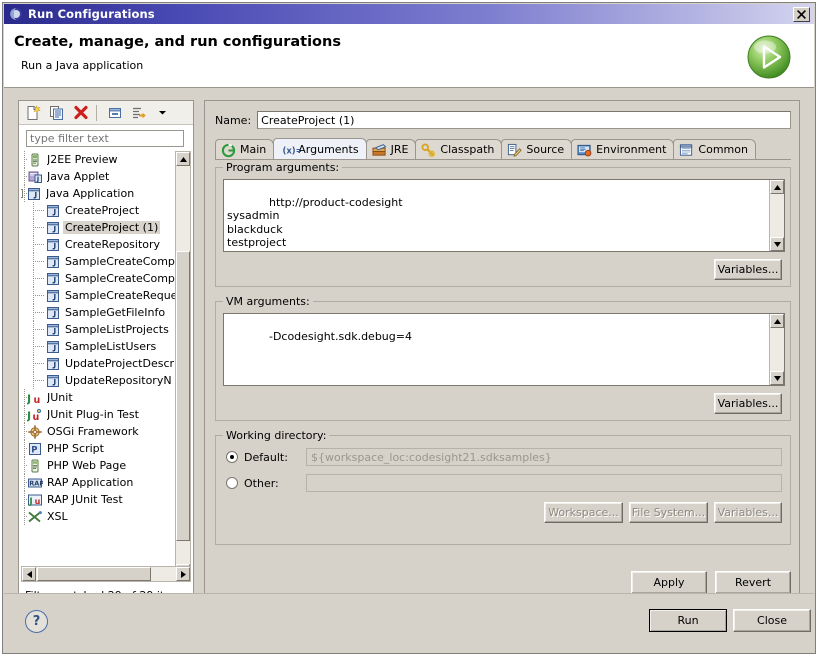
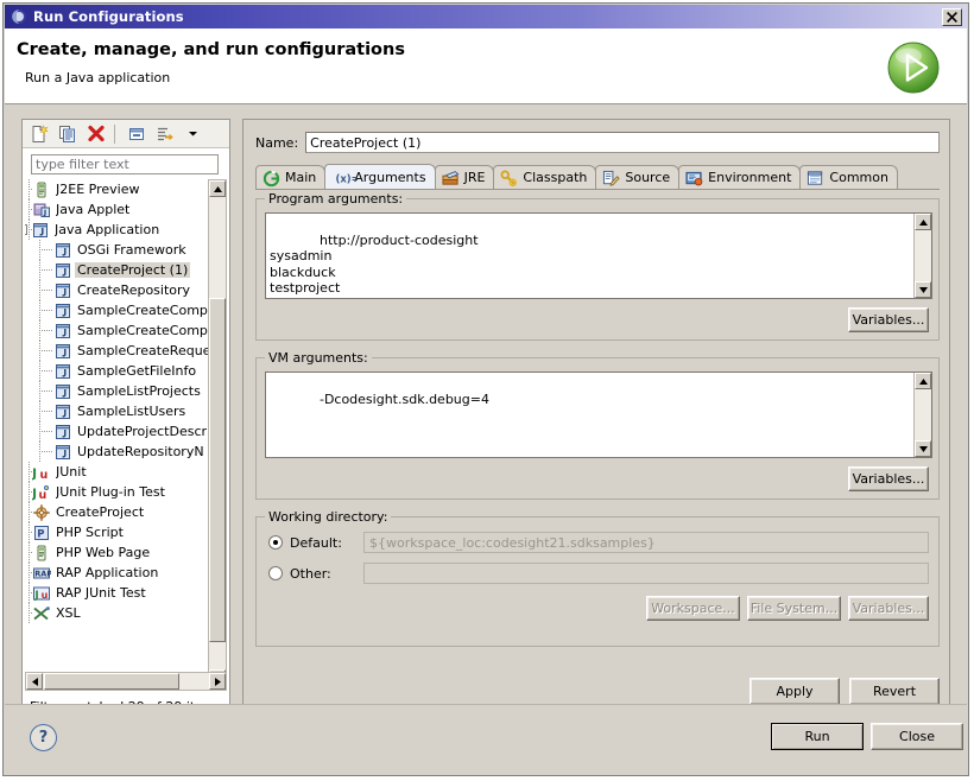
  Run Configurations
  Create, manage, and run configurations
  Run a Java application
  type filter text
  J2EE Preview
  Java Applet
  Java Application
- CreateProject
+ OSGi Framework
  CreateProject (1)
  CreateRepository
  SampleCreateComp
  SampleCreateComp
  SampleCreateRequ
  SampleGetFileInfo
  SampleListProjects
  SampleListUsers
  UpdateProjectDescr
  UpdateRepositoryN
  J
  u
  JUnit
  J
  u
  JUnit Plug-in Test
- OSGi Framework
+ CreateProject
  P
  PHP Script
  PHP Web Page
  RAP
  RAP Application
  J
  u
  RAP JUnit Test
  XSL
  Name:
  CreateProject (1)
  Main
  (x)=
  Arguments
  JRE
  Classpath
  Source
  Environment
  Common
  Program arguments:
  http://product-codesight
  sysadmin
  blackduck
  testproject
  Variables...
  VM arguments:
  -Dcodesight.sdk.debug=4
  Variables...
  Working directory:
  Default:
  ${workspace_loc:codesight21.sdksamples}
  Other:
  Workspace...
  File System...
  Variables...
  Apply
  Revert
  ?
  Run
  Close
